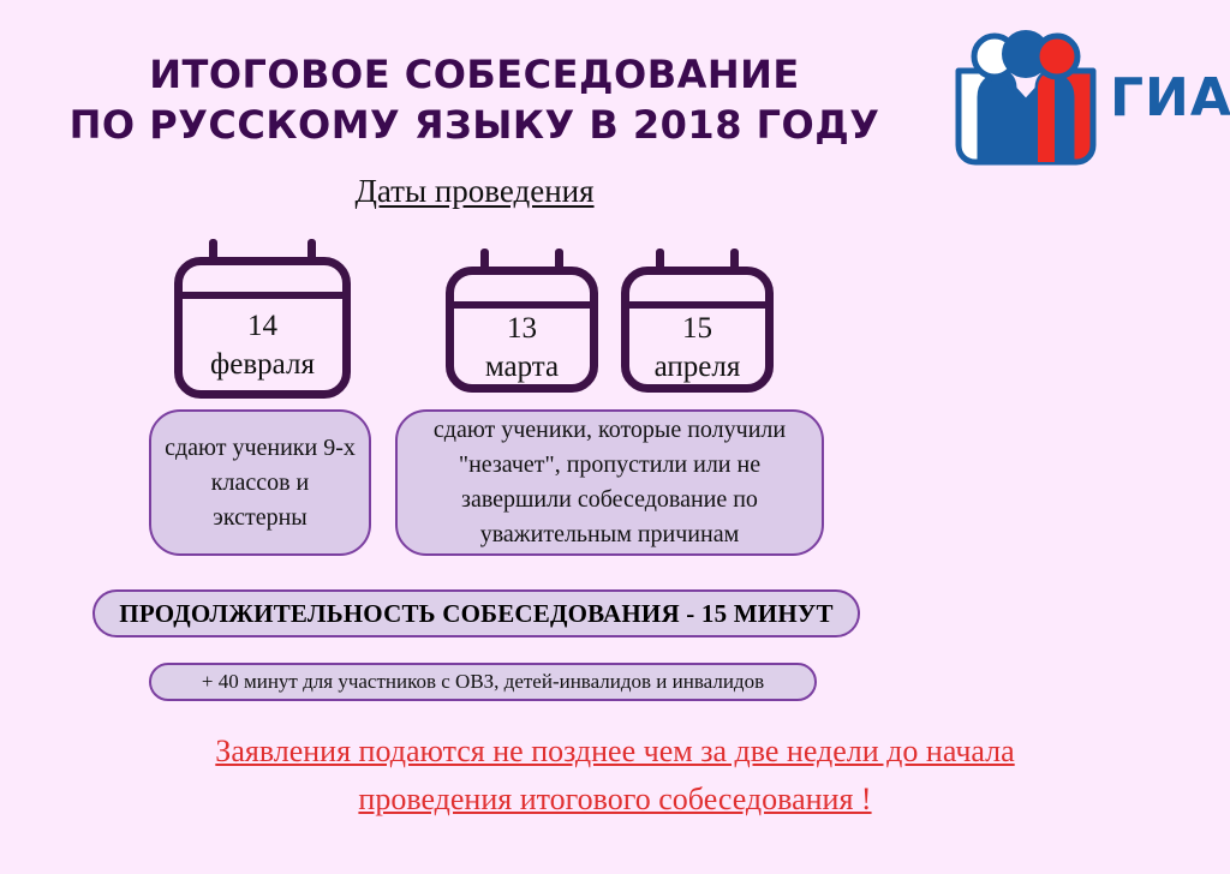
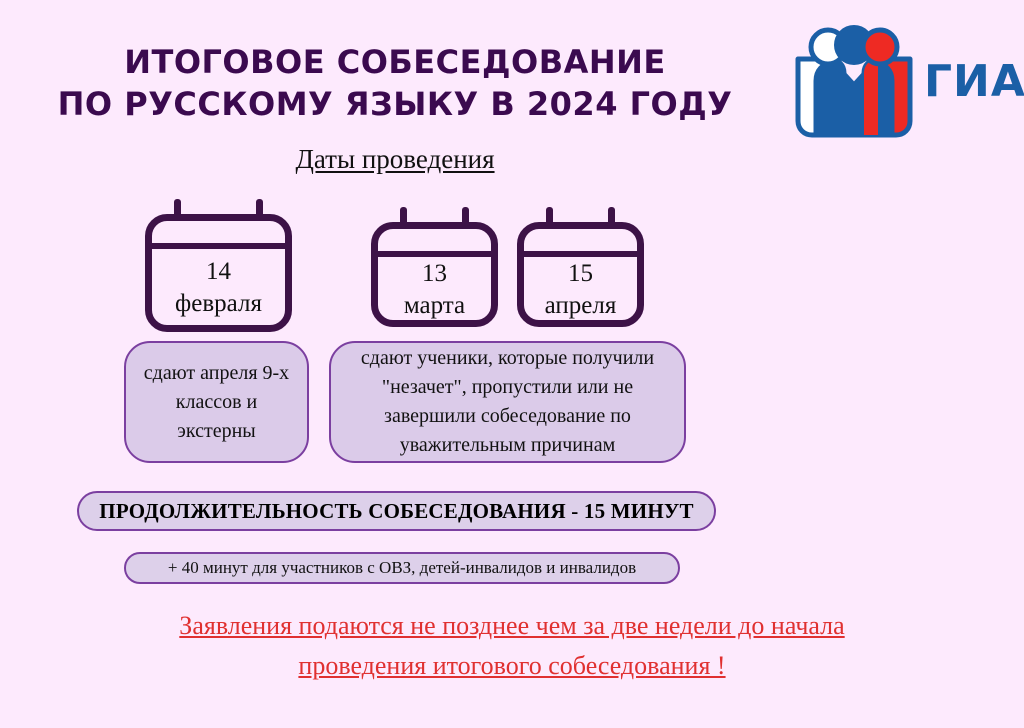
  ИТОГОВОЕ СОБЕСЕДОВАНИЕ
- ПО РУССКОМУ ЯЗЫКУ В 2018 ГОДУ
+ ПО РУССКОМУ ЯЗЫКУ В 2024 ГОДУ
  ГИА
  Даты проведения
  14
  февраля
  13
  марта
  15
  апреля
- сдают ученики 9-х классов и экстерны
+ сдают апреля 9-х классов и экстерны
  сдают ученики, которые получили "незачет", пропустили или не завершили собеседование по уважительным причинам
  ПРОДОЛЖИТЕЛЬНОСТЬ СОБЕСЕДОВАНИЯ - 15 МИНУТ
  + 40 минут для участников с ОВЗ, детей-инвалидов и инвалидов
  Заявления подаются не позднее чем за две недели до начала
  проведения итогового собеседования !
